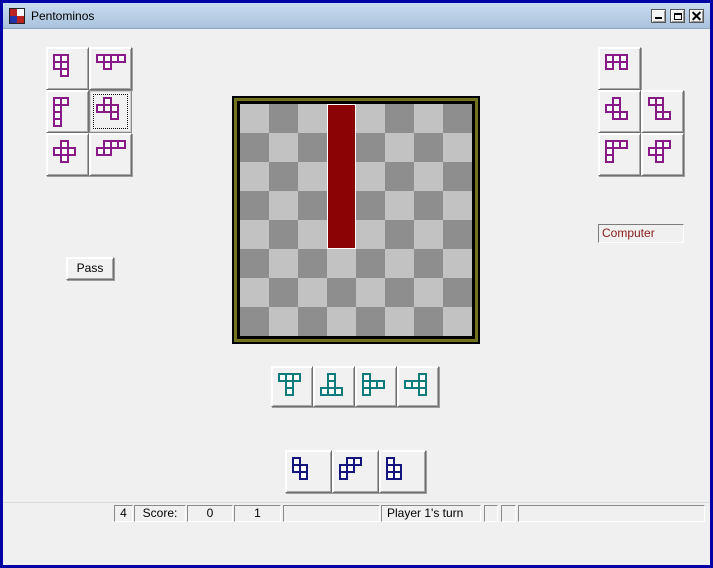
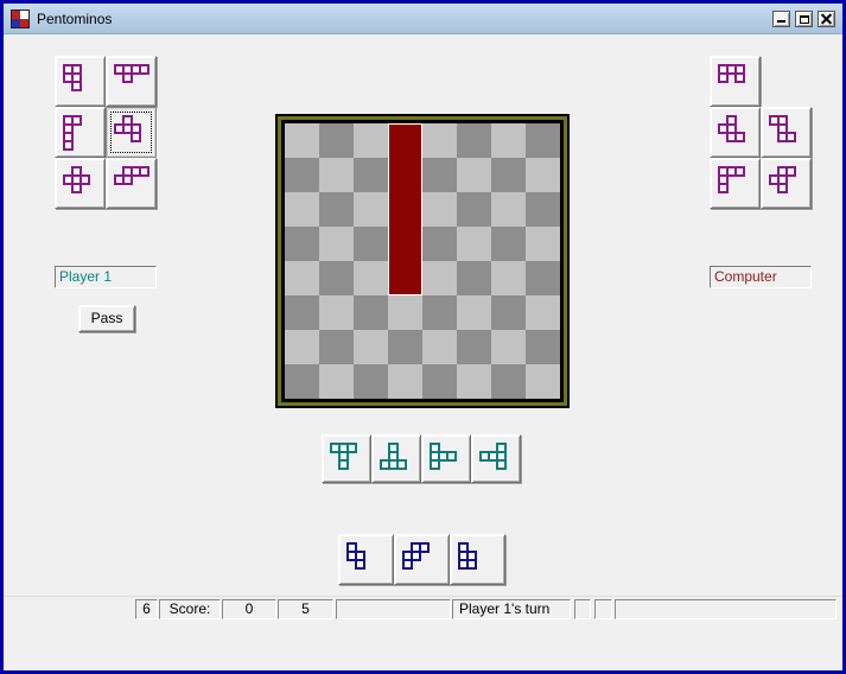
  Pentominos
+ Player 1
  Computer
  Pass
- 4
+ 6
  Score:
  0
- 1
+ 5
  Player 1's turn
